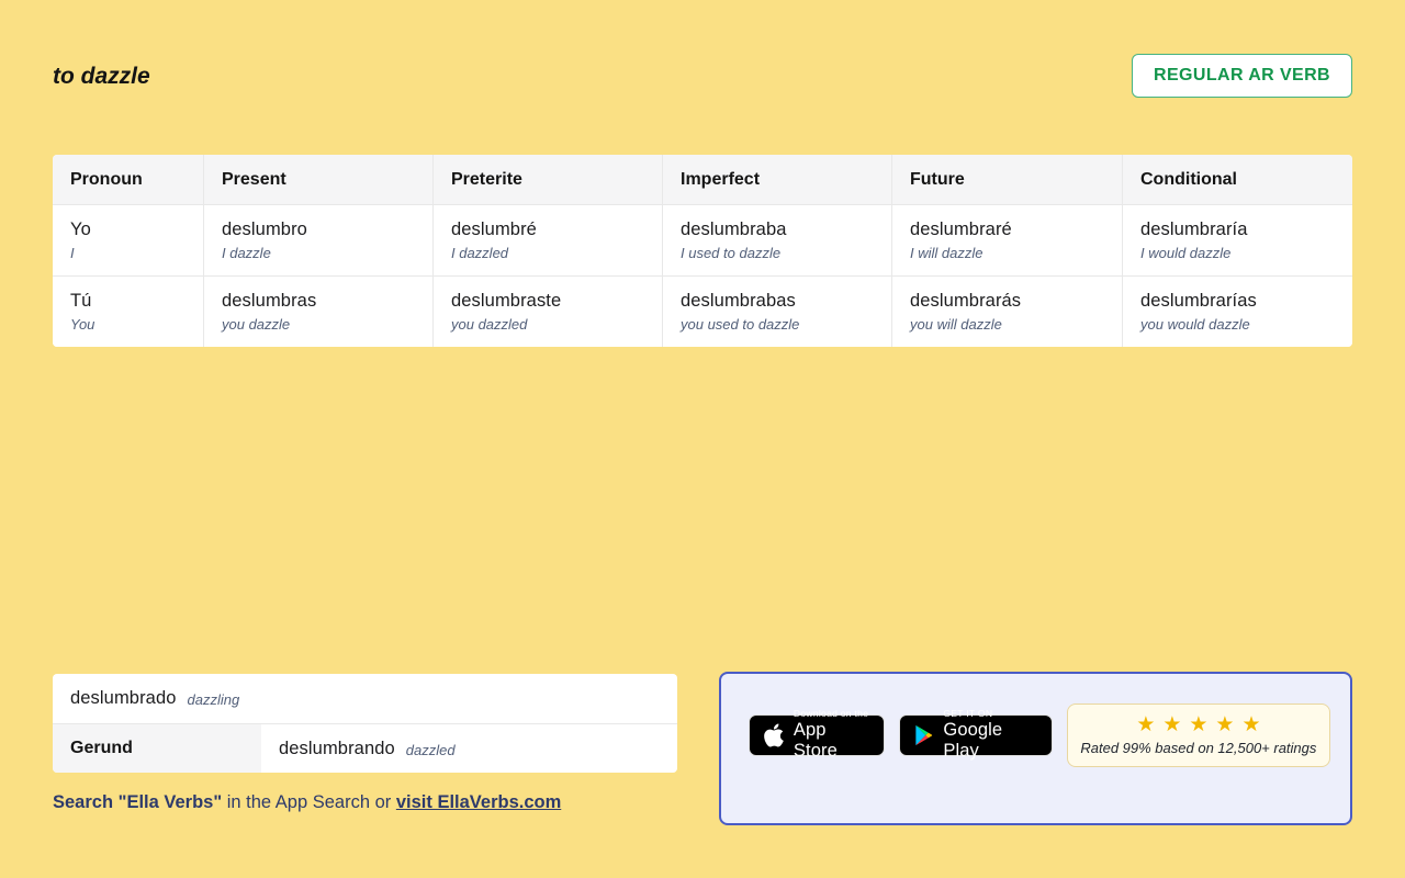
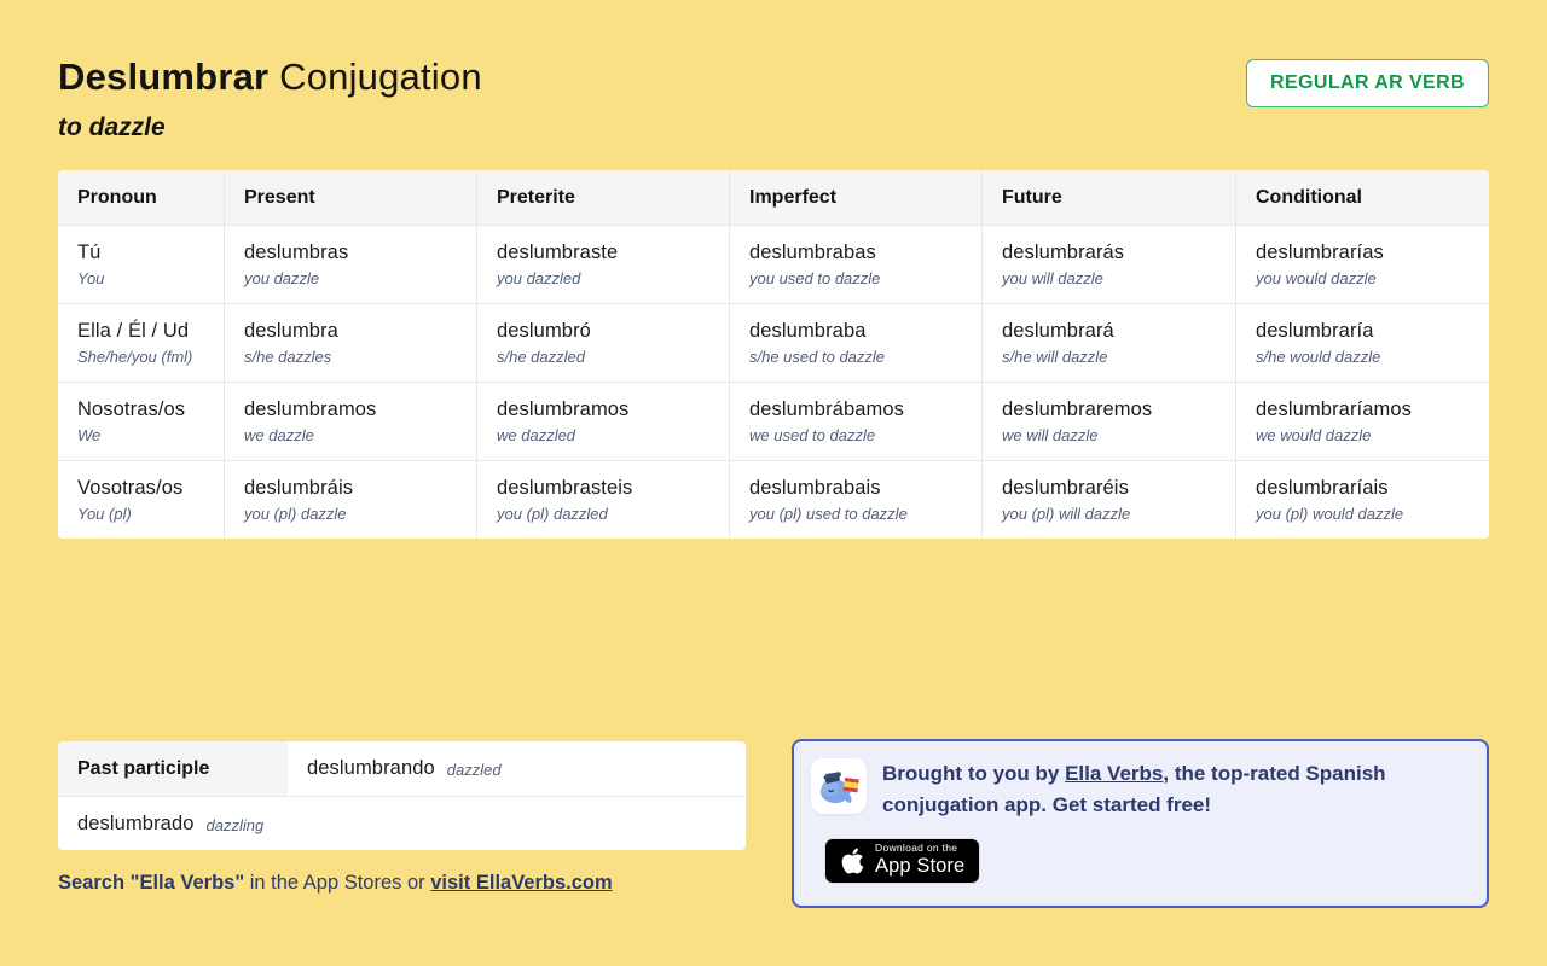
+ Deslumbrar Conjugation
  to dazzle
  REGULAR AR VERB
  Pronoun	Present	Preterite	Imperfect	Future	Conditional
- YoI	deslumbroI dazzle	deslumbréI dazzled	deslumbrabaI used to dazzle	deslumbraréI will dazzle	deslumbraríaI would dazzle
  TúYou	deslumbrasyou dazzle	deslumbrasteyou dazzled	deslumbrabasyou used to dazzle	deslumbrarásyou will dazzle	deslumbraríasyou would dazzle
+ Ella / Él / UdShe/he/you (fml)	deslumbras/he dazzles	deslumbrós/he dazzled	deslumbrabas/he used to dazzle	deslumbrarás/he will dazzle	deslumbrarías/he would dazzle
+ Nosotras/osWe	deslumbramoswe dazzle	deslumbramoswe dazzled	deslumbrábamoswe used to dazzle	deslumbraremoswe will dazzle	deslumbraríamoswe would dazzle
+ Vosotras/osYou (pl)	deslumbráisyou (pl) dazzle	deslumbrasteisyou (pl) dazzled	deslumbrabaisyou (pl) used to dazzle	deslumbraréisyou (pl) will dazzle	deslumbraríaisyou (pl) would dazzle
+ Past participle
- deslumbrado
+ deslumbrando
- dazzling
+ dazzled
- Gerund
- deslumbrando
+ deslumbrado
- dazzled
+ dazzling
+ Brought to you by Ella Verbs, the top-rated Spanish conjugation app. Get started free!
  Download on the
  App Store
- GET IT ON
- Google Play
- ★★★★★
- Rated 99% based on 12,500+ ratings
- Search "Ella Verbs" in the App Search or visit EllaVerbs.com
+ Search "Ella Verbs" in the App Stores or visit EllaVerbs.com
